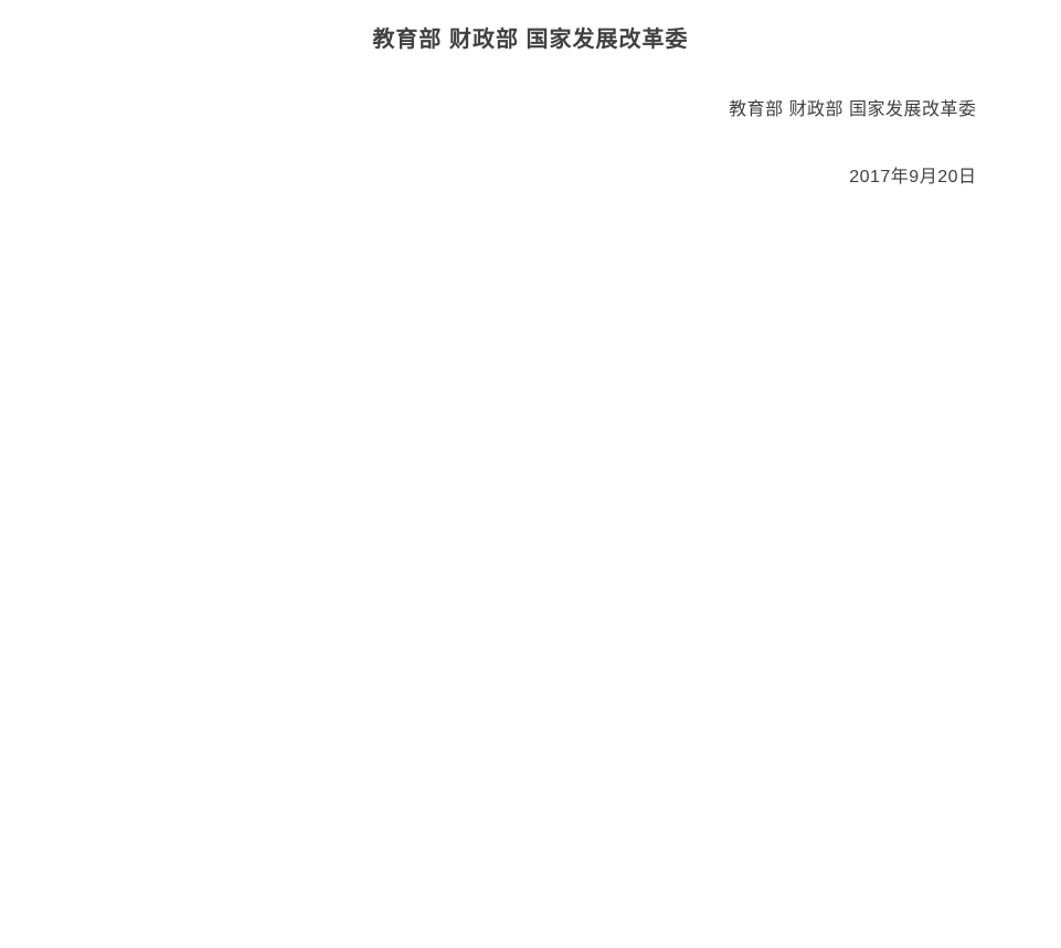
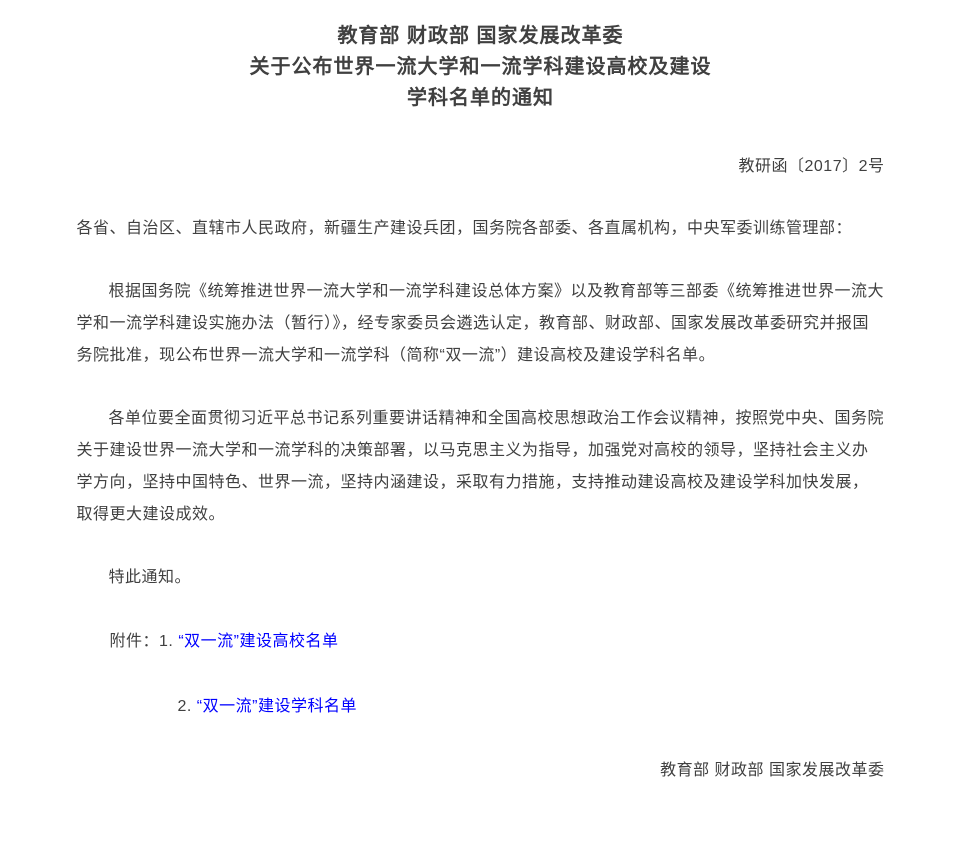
  教育部 财政部 国家发展改革委
+ 关于公布世界一流大学和一流学科建设高校及建设
+ 学科名单的通知
+ 教研函〔2017〕2号
+ 各省、自治区、直辖市人民政府，新疆生产建设兵团，国务院各部委、各直属机构，中央军委训练管理部：
+ 根据国务院《统筹推进世界一流大学和一流学科建设总体方案》以及教育部等三部委《统筹推进世界一流大学和一流学科建设实施办法（暂行）》，经专家委员会遴选认定，教育部、财政部、国家发展改革委研究并报国务院批准，现公布世界一流大学和一流学科（简称“双一流”）建设高校及建设学科名单。
+ 各单位要全面贯彻习近平总书记系列重要讲话精神和全国高校思想政治工作会议精神，按照党中央、国务院关于建设世界一流大学和一流学科的决策部署，以马克思主义为指导，加强党对高校的领导，坚持社会主义办学方向，坚持中国特色、世界一流，坚持内涵建设，采取有力措施，支持推动建设高校及建设学科加快发展，取得更大建设成效。
+ 特此通知。
+ 附件：1. “双一流”建设高校名单
+ 2. “双一流”建设学科名单
  教育部 财政部 国家发展改革委
- 2017年9月20日
